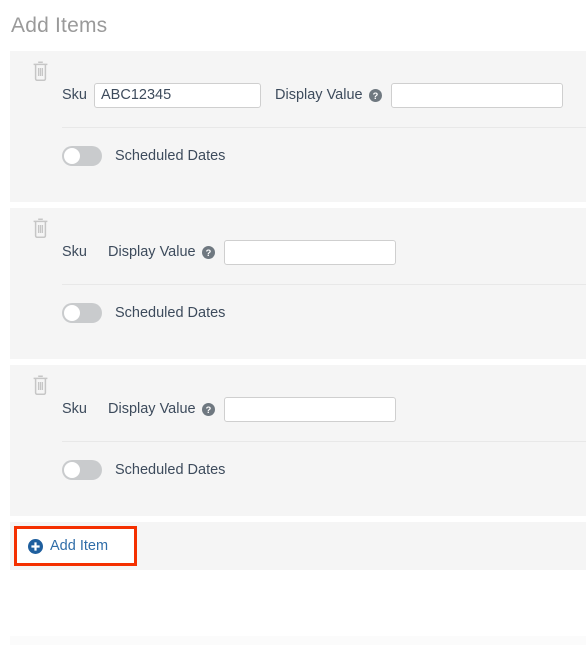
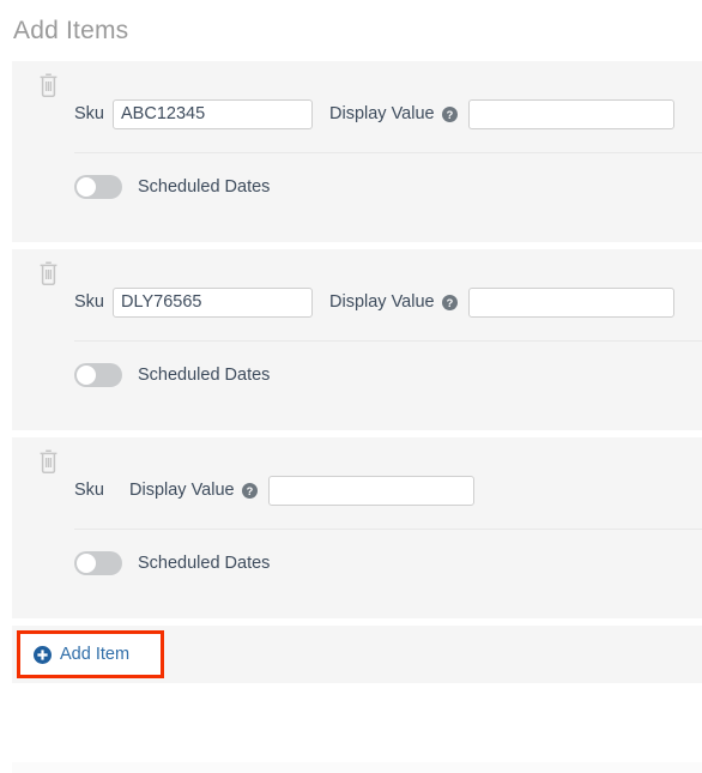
  Add Items
  Sku
  ABC12345
  Display Value
  ?
  Scheduled Dates
  Sku
+ DLY76565
  Display Value
  ?
  Scheduled Dates
  Sku
  Display Value
  ?
  Scheduled Dates
  Add Item
